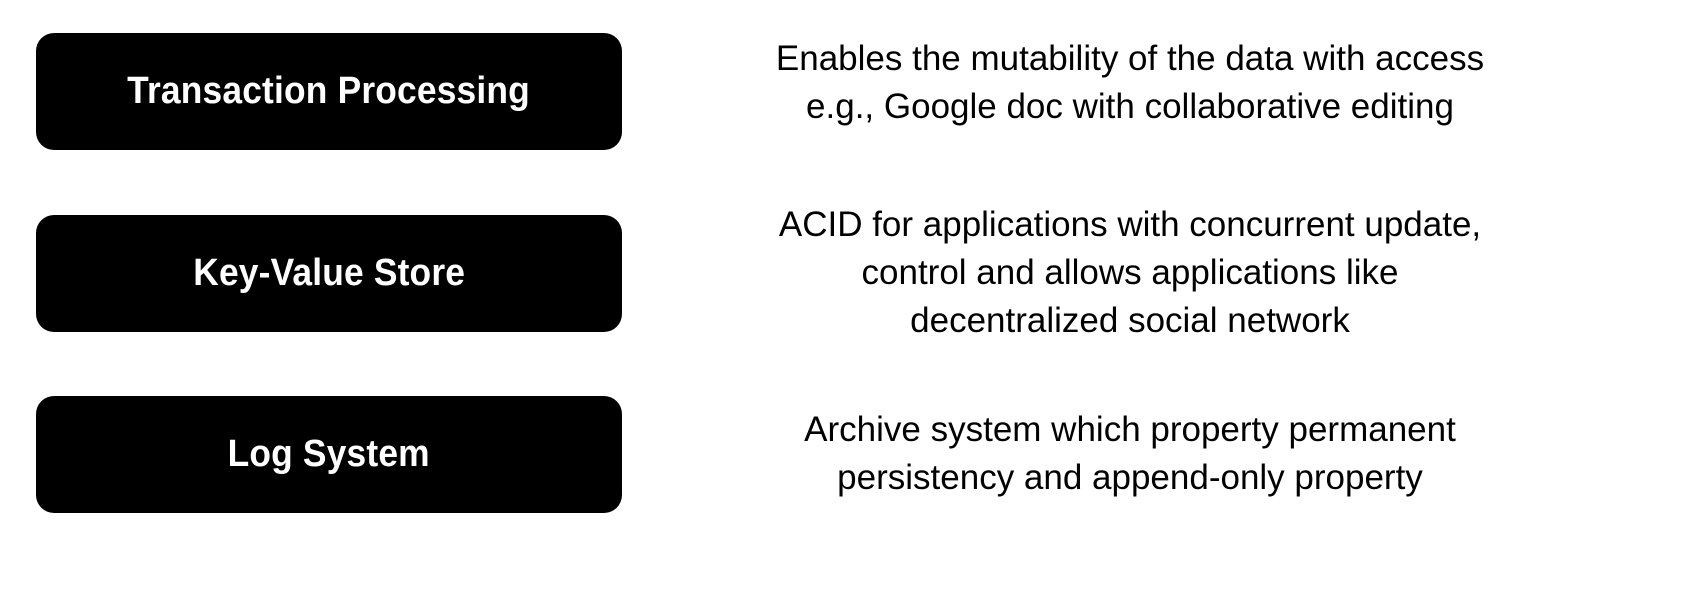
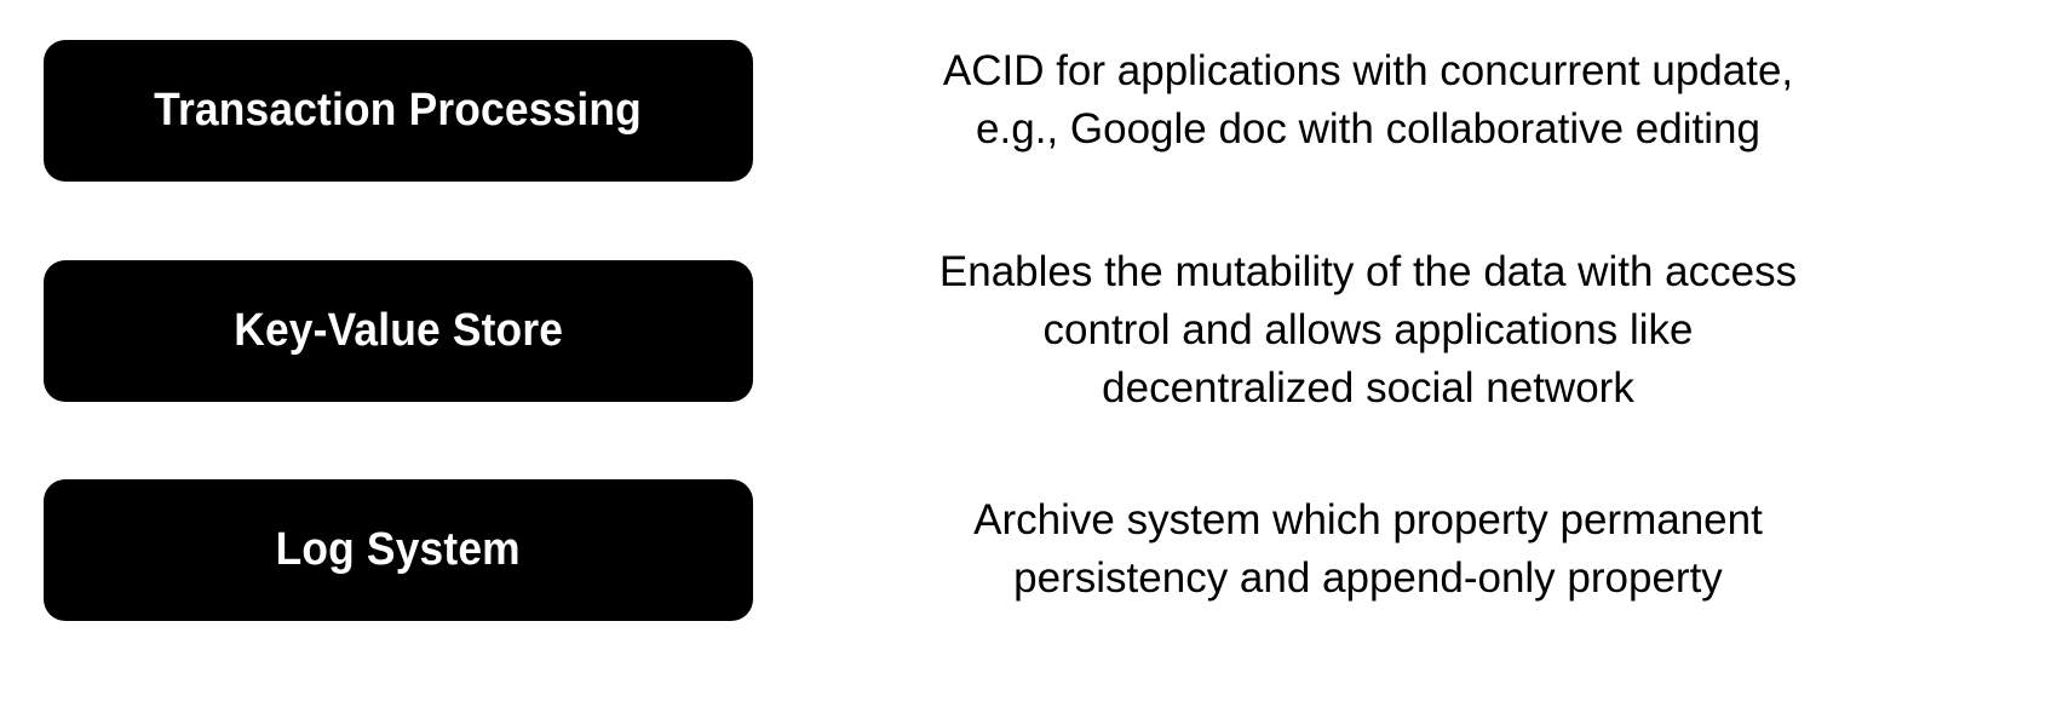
  Transaction Processing
- Enables the mutability of the data with access
+ ACID for applications with concurrent update,
  e.g., Google doc with collaborative editing
  Key-Value Store
- ACID for applications with concurrent update,
+ Enables the mutability of the data with access
  control and allows applications like
  decentralized social network
  Log System
  Archive system which property permanent
  persistency and append-only property
